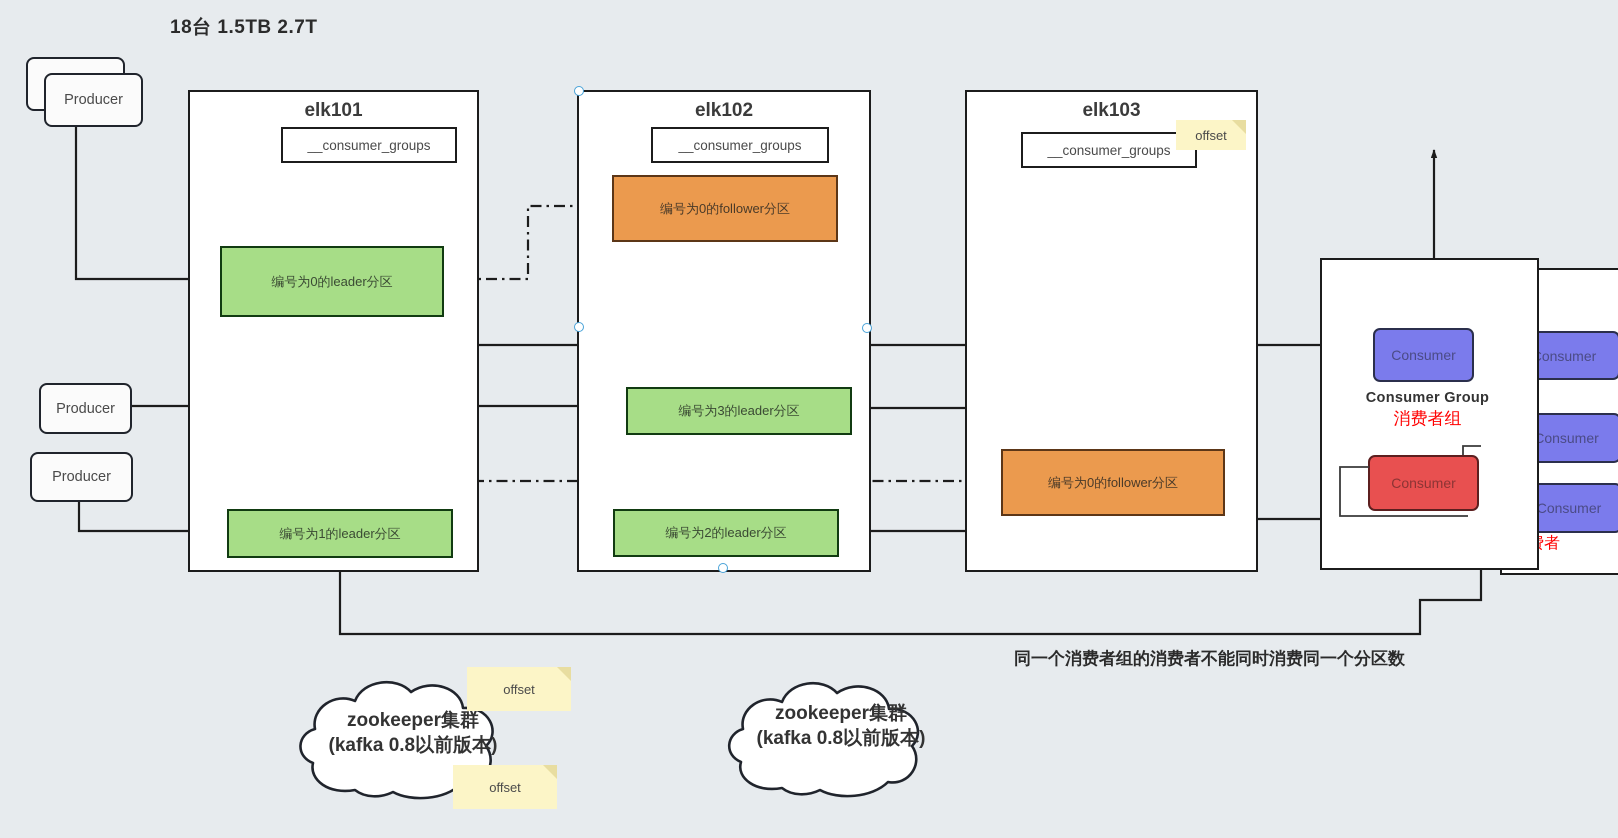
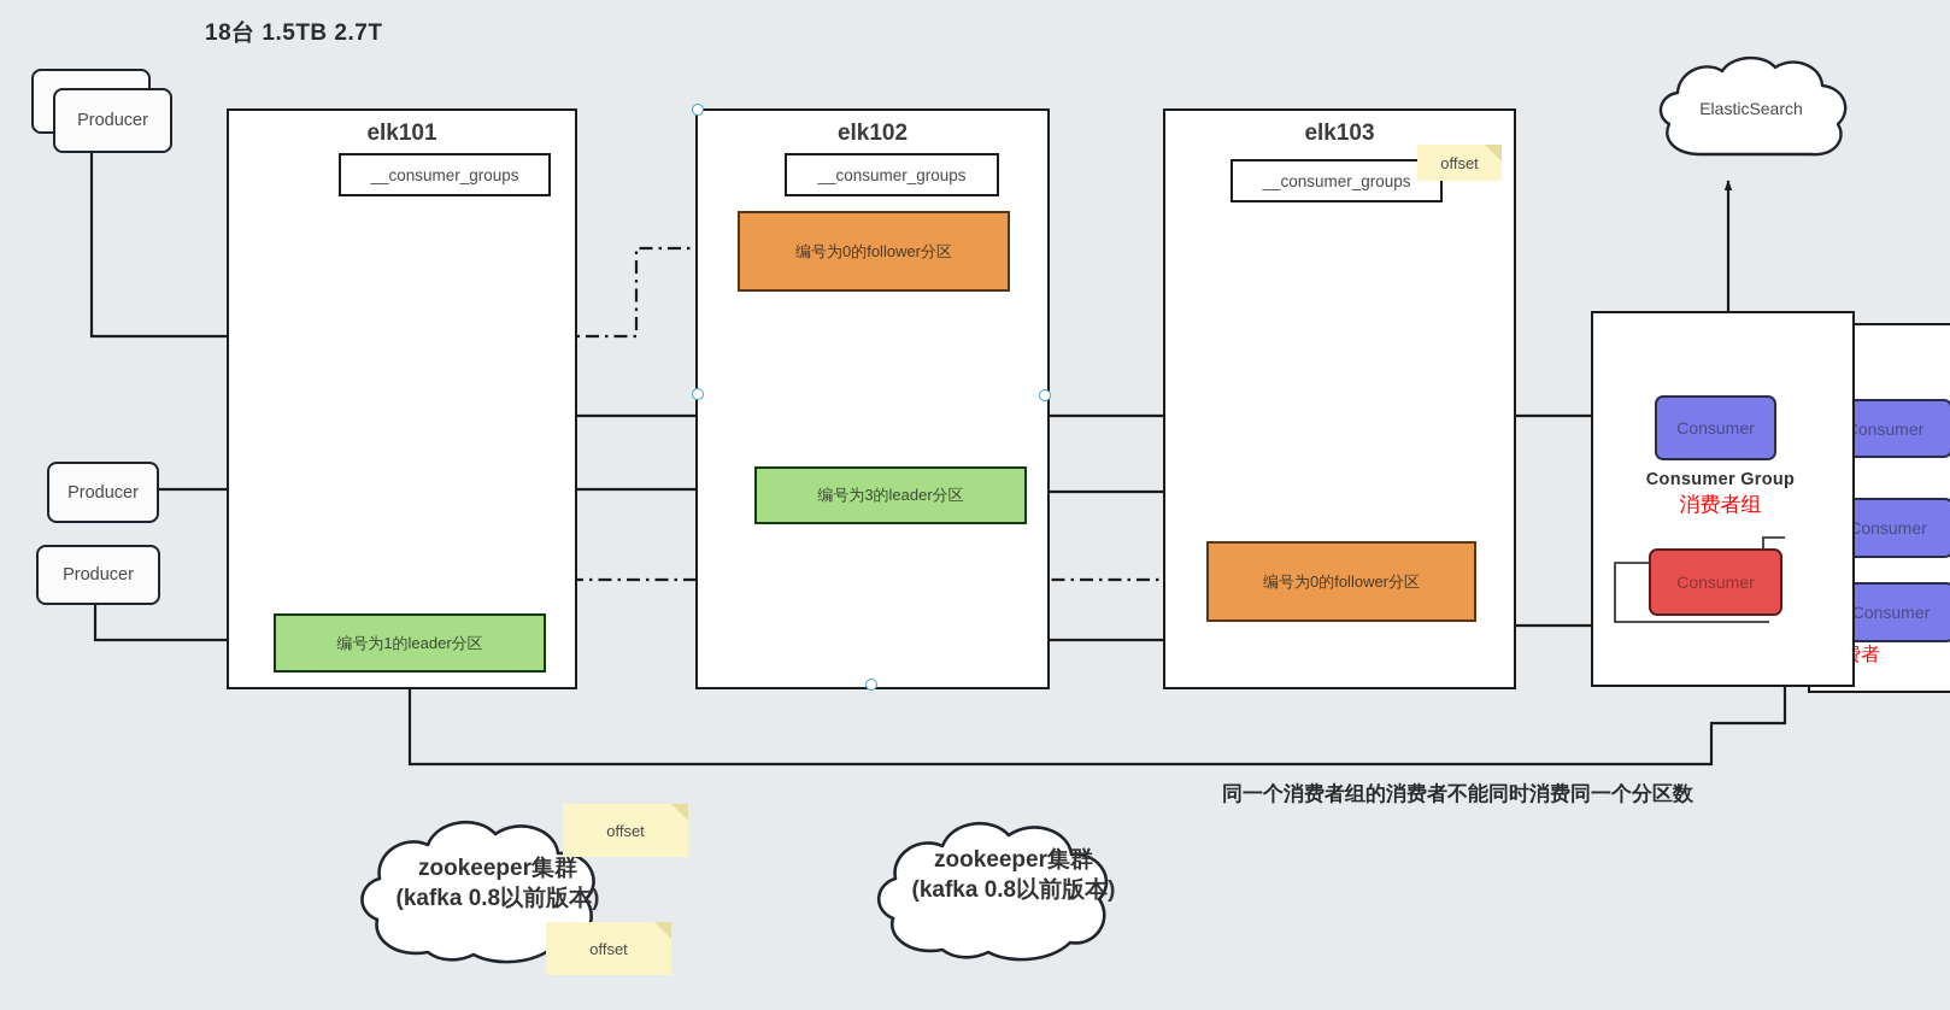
  18台 1.5TB 2.7T
  Producer
  Producer
  Producer
  elk101
  __consumer_groups
- 编号为0的leader分区
  编号为1的leader分区
  elk102
  __consumer_groups
  编号为0的follower分区
  编号为3的leader分区
- 编号为2的leader分区
  elk103
  __consumer_groups
  编号为0的follower分区
  offset
+ ElasticSearch
  onsumer
  Consumer
  Consumer
  Consumer
  Consumer Group
  消费者组
  Consumer
  zookeeper集群
  (kafka 0.8以前版本)
  offset
  offset
  zookeeper集群
  (kafka 0.8以前版本)
  同一个消费者组的消费者不能同时消费同一个分区数
